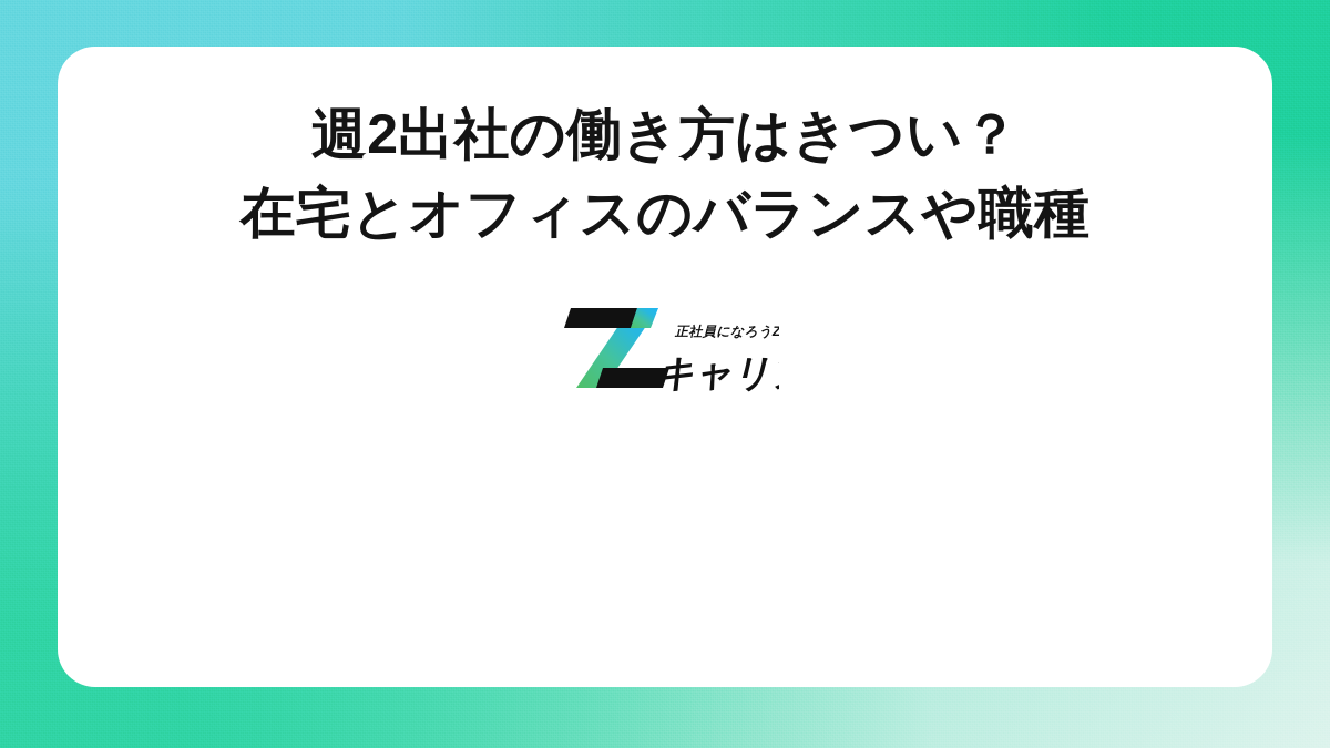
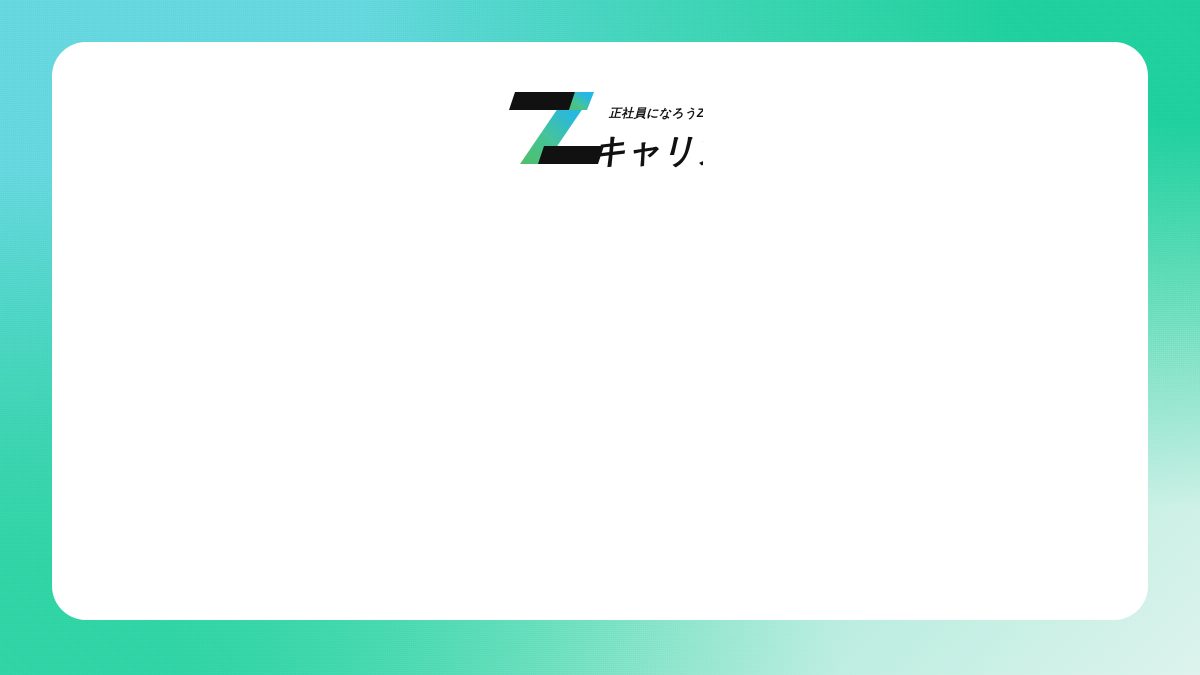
- 週2出社の働き方はきつい？
- 在宅とオフィスのバランスや職種
  正社員になろうZ
  キャリ
